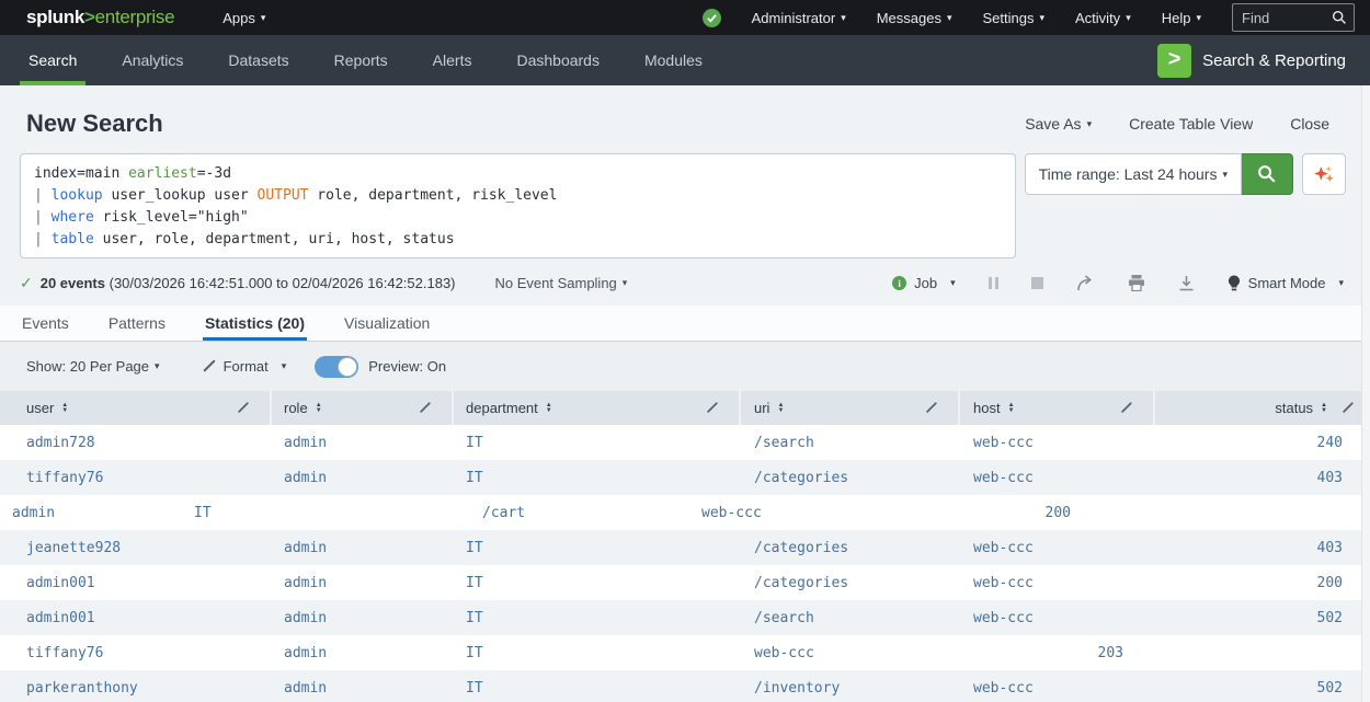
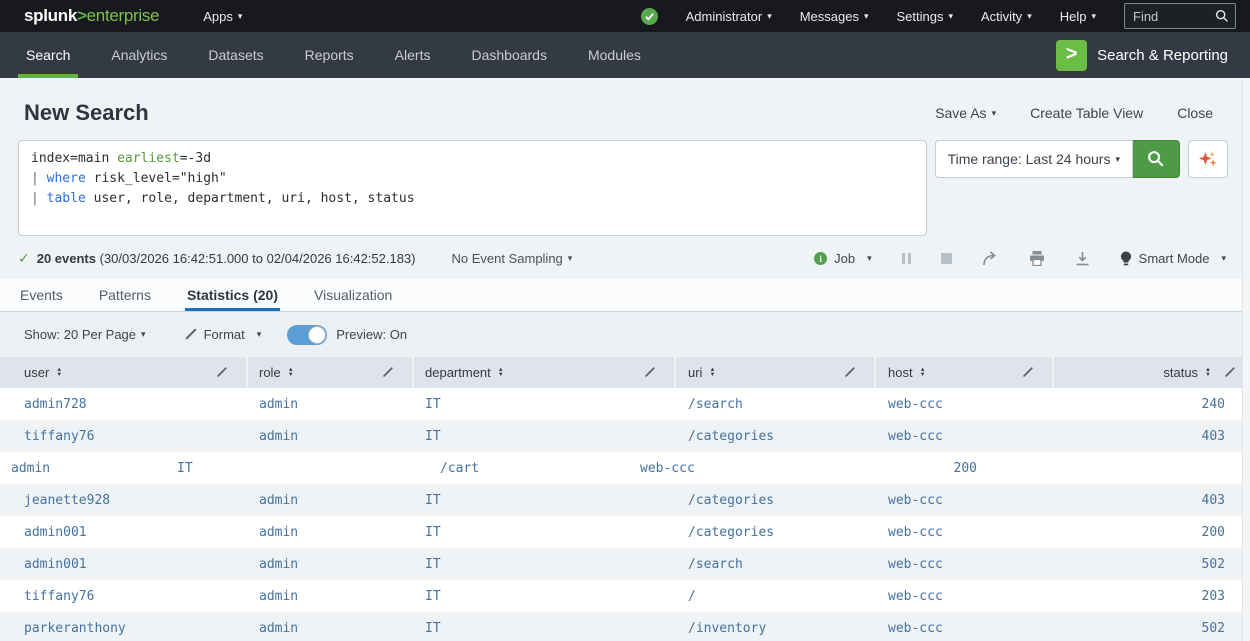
  splunk>enterprise
  Apps
  ▾
  Administrator
  ▾
  Messages
  ▾
  Settings
  ▾
  Activity
  ▾
  Help
  ▾
  Find
  Search
  Analytics
  Datasets
  Reports
  Alerts
  Dashboards
  Modules
  >
  Search & Reporting
  New Search
  Save As
  ▾
  Create Table View
  Close
  index=main earliest=-3d
- | lookup user_lookup user OUTPUT role, department, risk_level
  | where risk_level="high"
  | table user, role, department, uri, host, status
  Time range: Last 24 hours
  ▾
  ✓
  20 events (30/03/2026 16:42:51.000 to 02/04/2026 16:42:52.183)
  No Event Sampling
  ▾
  i
  Job
  ▾
  Smart Mode
  ▾
  Events
  Patterns
  Statistics (20)
  Visualization
  Show: 20 Per Page
  ▾
  Format
  ▾
  Preview: On
  user
  role
  department
  uri
  host
  status
  admin728
  admin
  IT
  /search
  web-ccc
  240
  tiffany76
  admin
  IT
  /categories
  web-ccc
  403
  admin
  IT
  /cart
  web-ccc
  200
  jeanette928
  admin
  IT
  /categories
  web-ccc
  403
  admin001
  admin
  IT
  /categories
  web-ccc
  200
  admin001
  admin
  IT
  /search
  web-ccc
  502
  tiffany76
  admin
  IT
+ /
  web-ccc
  203
  parkeranthony
  admin
  IT
  /inventory
  web-ccc
  502
